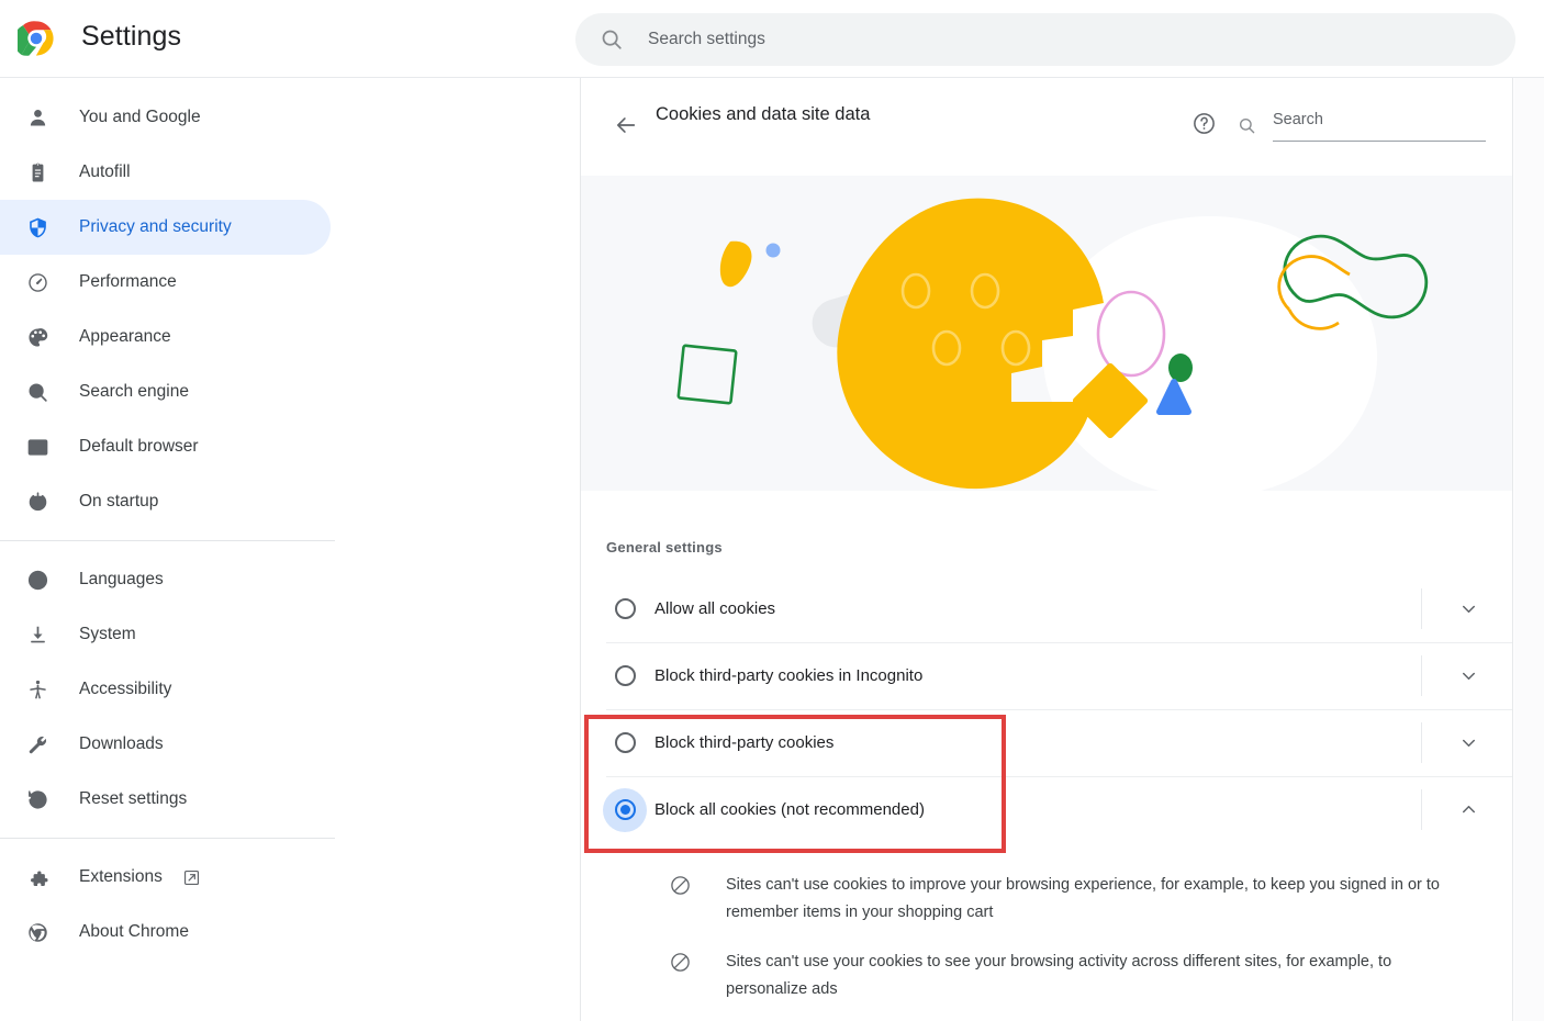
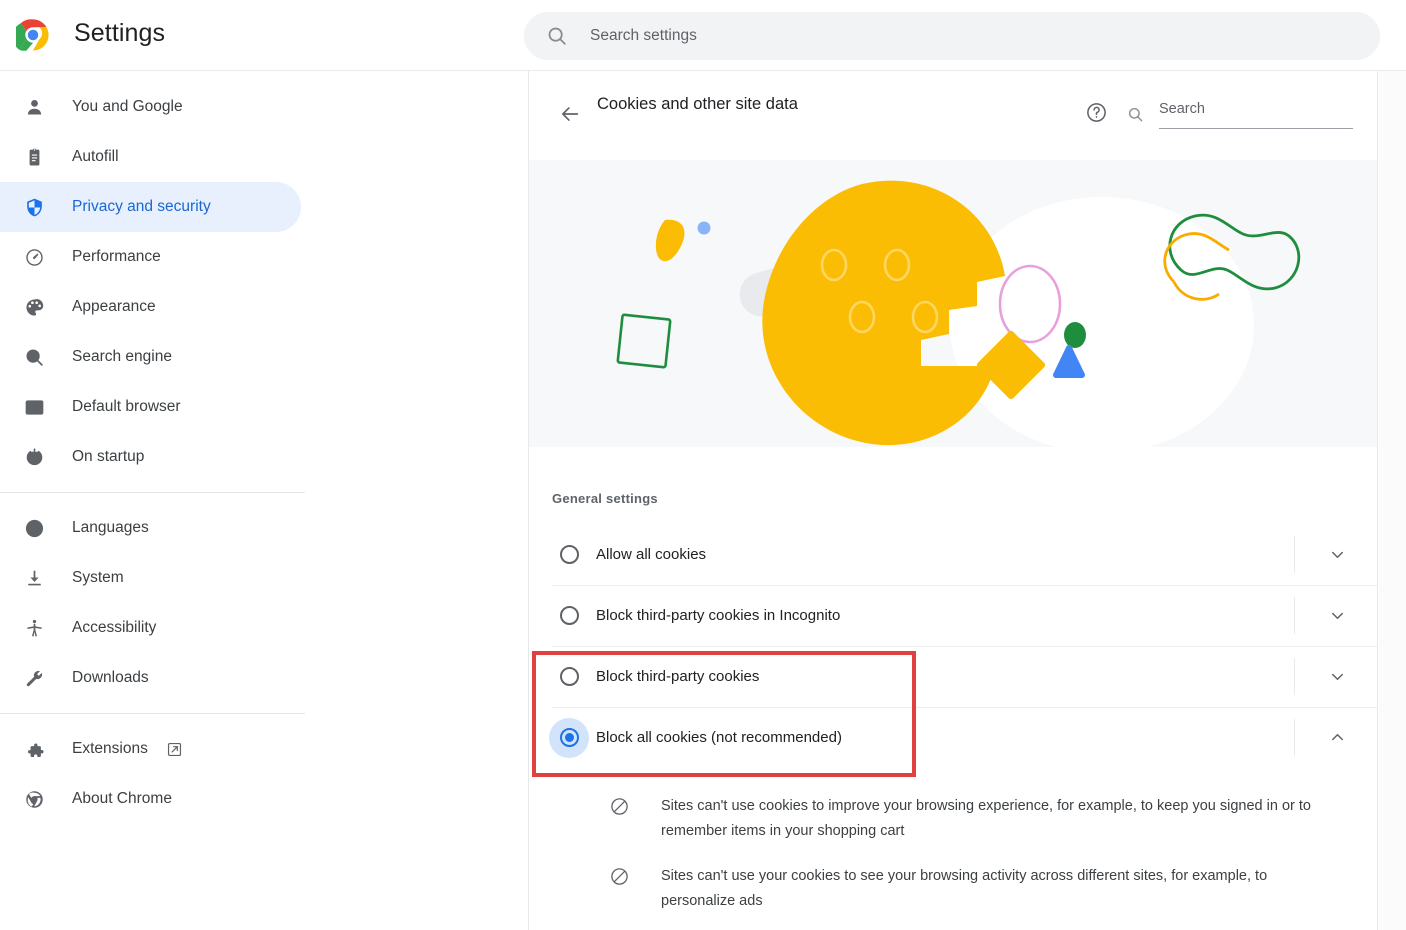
  Settings
  Search settings
  You and Google
  Autofill
  Privacy and security
  Performance
  Appearance
  Search engine
  Default browser
  On startup
  Languages
  System
  Accessibility
  Downloads
- Reset settings
  Extensions
  About Chrome
- Cookies and data site data
+ Cookies and other site data
  Search
  General settings
  Allow all cookies
  Block third-party cookies in Incognito
  Block third-party cookies
  Block all cookies (not recommended)
  Sites can't use cookies to improve your browsing experience, for example, to keep you signed in or to remember items in your shopping cart
  Sites can't use your cookies to see your browsing activity across different sites, for example, to personalize ads
